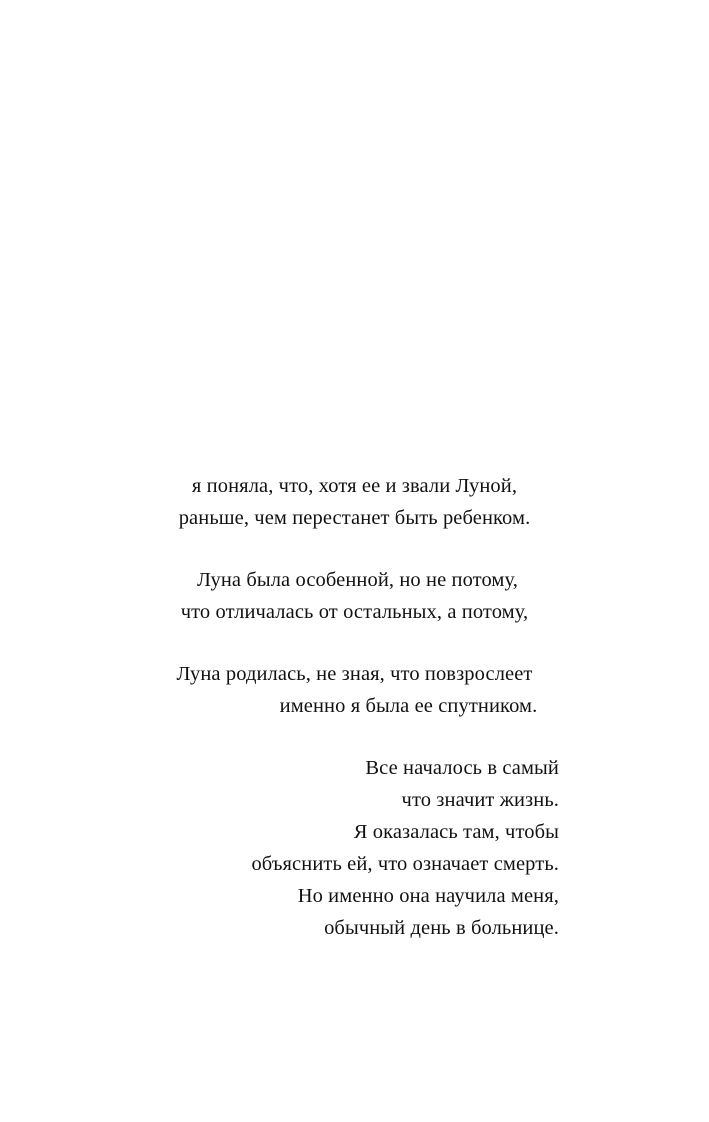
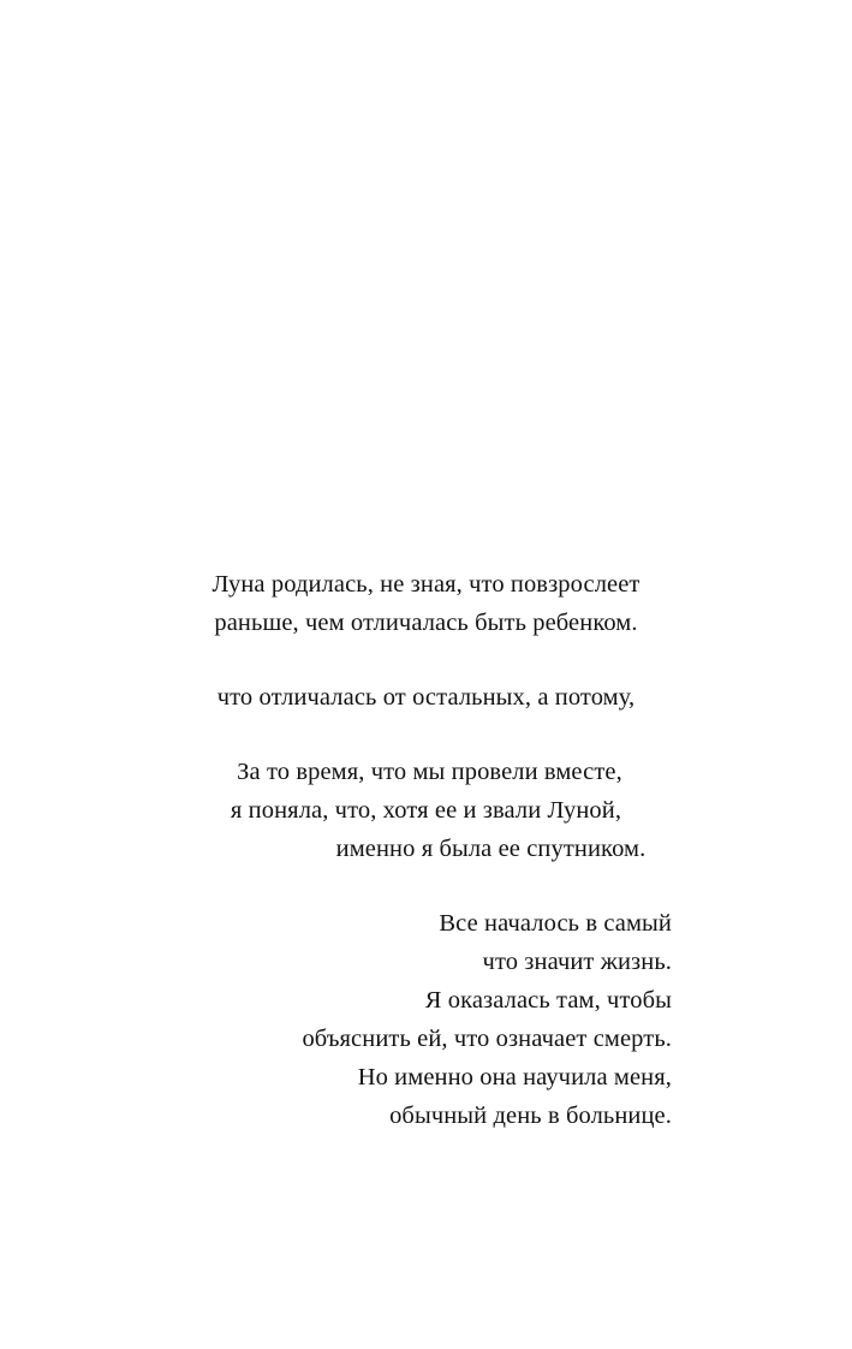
- я поняла, что, хотя ее и звали Луной,
+ Луна родилась, не зная, что повзрослеет
- раньше, чем перестанет быть ребенком.
+ раньше, чем отличалась быть ребенком.
- Луна была особенной, но не потому,
  что отличалась от остальных, а потому,
+ За то время, что мы провели вместе,
- Луна родилась, не зная, что повзрослеет
+ я поняла, что, хотя ее и звали Луной,
  именно я была ее спутником.
  Все началось в самый
  что значит жизнь.
  Я оказалась там, чтобы
  объяснить ей, что означает смерть.
  Но именно она научила меня,
  обычный день в больнице.
